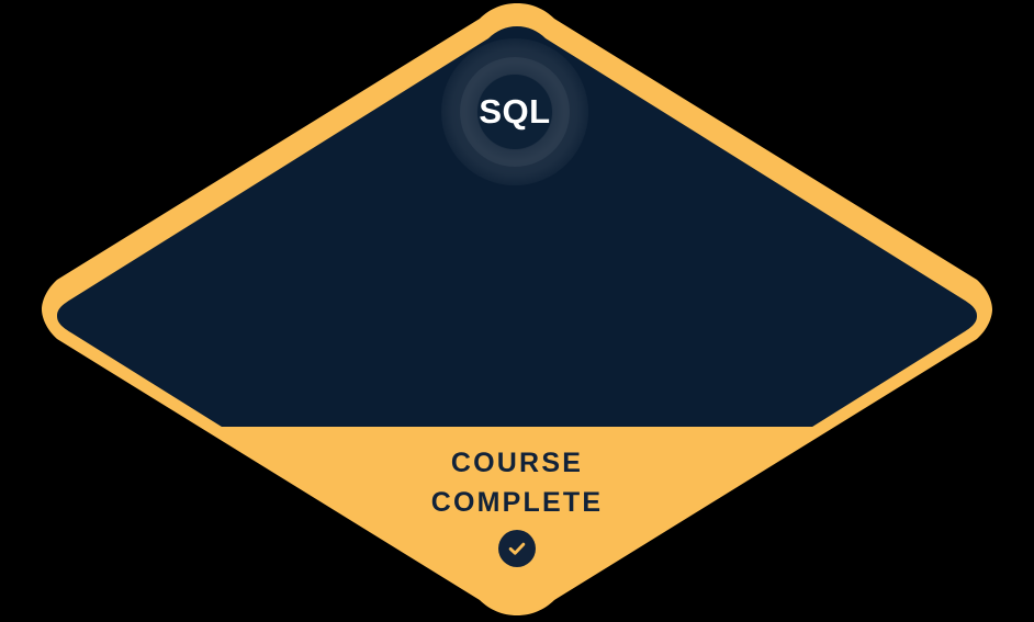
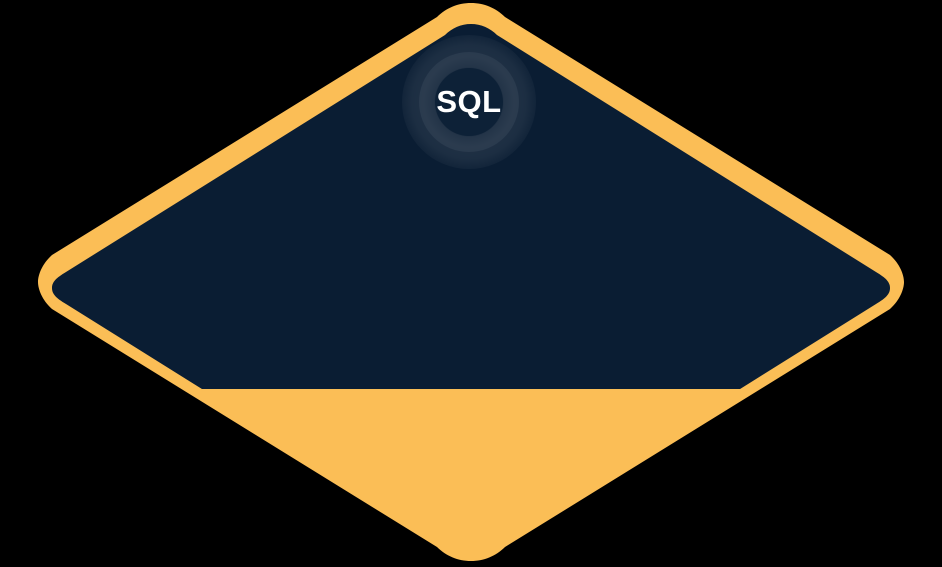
  SQL
- COURSE
- COMPLETE
